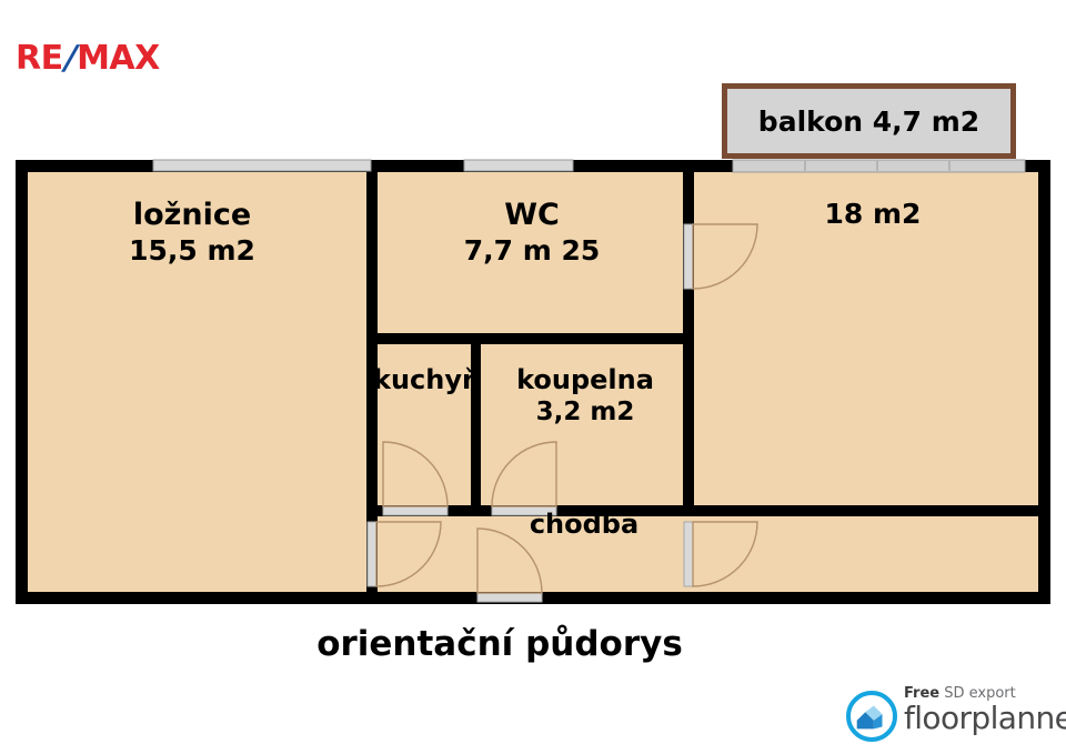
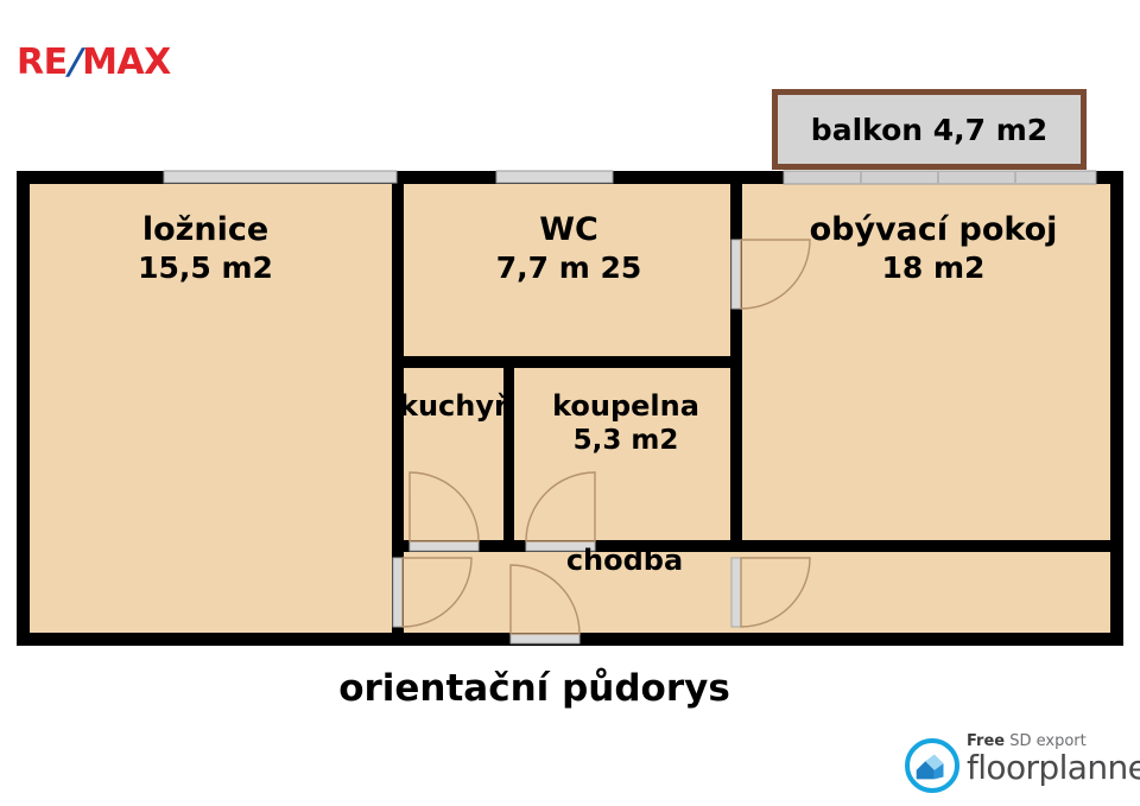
  balkon 4,7 m2
  ložnice
  15,5 m2
  WC
  7,7 m 25
+ obývací pokoj
  18 m2
  kuchyň
  koupelna
- 3,2 m2
+ 5,3 m2
  chodba
  orientační půdorys
  Free SD export
  floorplanne
